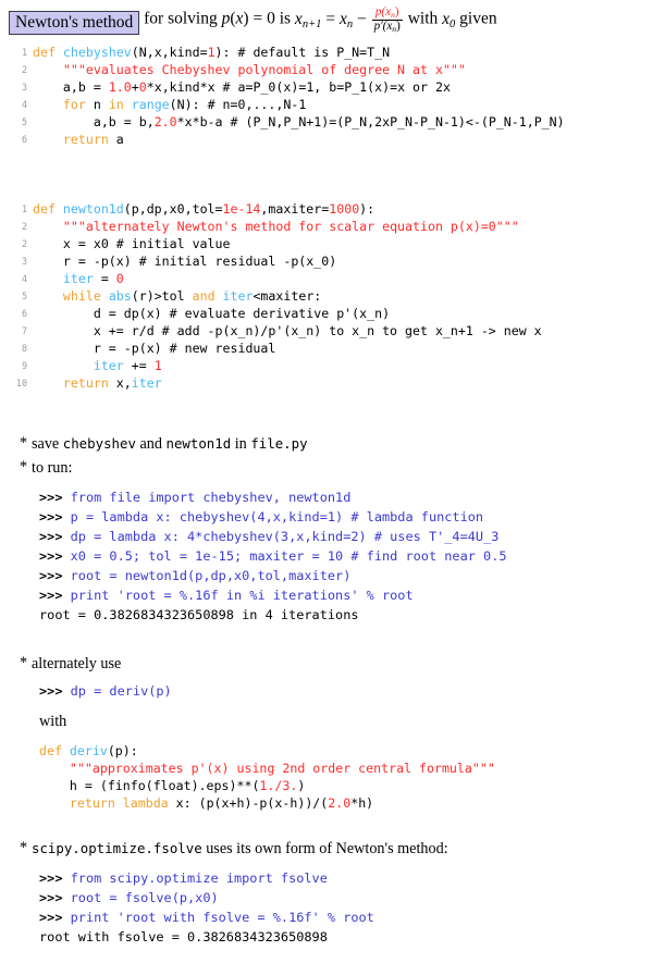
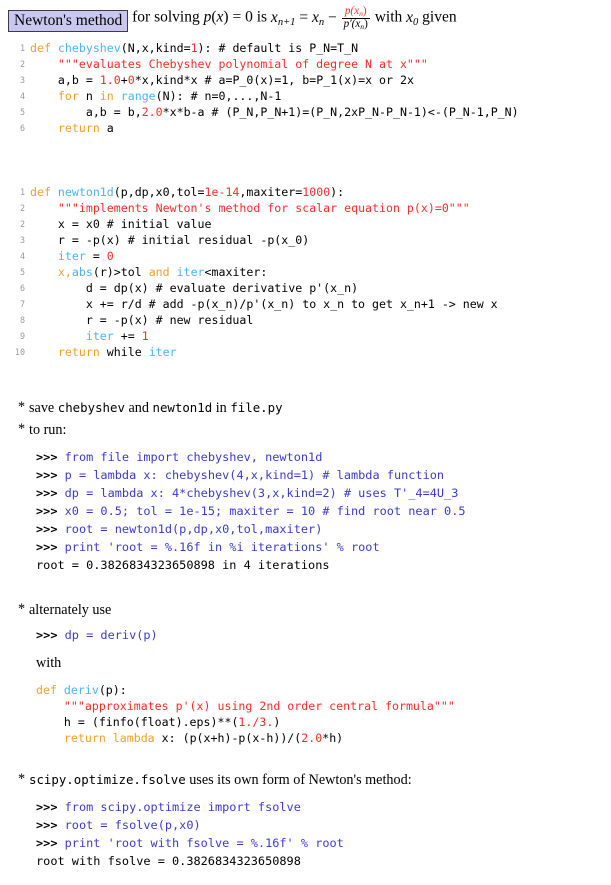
  Newton's method for solving p(x) = 0 is xn+1 = xn −
  p(xn)
  p′(xn)
  with x0 given
  1 def chebyshev(N,x,kind=1): # default is P_N=T_N
  2 """evaluates Chebyshev polynomial of degree N at x"""
  3 a,b = 1.0+0*x,kind*x # a=P_0(x)=1, b=P_1(x)=x or 2x
  4 for n in range(N): # n=0,...,N-1
  5 a,b = b,2.0*x*b-a # (P_N,P_N+1)=(P_N,2xP_N-P_N-1)<-(P_N-1,P_N)
  6 return a
  1 def newton1d(p,dp,x0,tol=1e-14,maxiter=1000):
- 2 """alternately Newton's method for scalar equation p(x)=0"""
+ 2 """implements Newton's method for scalar equation p(x)=0"""
  2 x = x0 # initial value
  3 r = -p(x) # initial residual -p(x_0)
  4 iter = 0
- 5 while abs(r)>tol and iter<maxiter:
+ 5 x,abs(r)>tol and iter<maxiter:
  6 d = dp(x) # evaluate derivative p'(x_n)
  7 x += r/d # add -p(x_n)/p'(x_n) to x_n to get x_n+1 -> new x
  8 r = -p(x) # new residual
  9 iter += 1
- 10 return x,iter
+ 10 return while iter
  * save chebyshev and newton1d in file.py
  * to run:
  >>> from file import chebyshev, newton1d
  >>> p = lambda x: chebyshev(4,x,kind=1) # lambda function
  >>> dp = lambda x: 4*chebyshev(3,x,kind=2) # uses T'_4=4U_3
  >>> x0 = 0.5; tol = 1e-15; maxiter = 10 # find root near 0.5
  >>> root = newton1d(p,dp,x0,tol,maxiter)
  >>> print 'root = %.16f in %i iterations' % root
  root = 0.3826834323650898 in 4 iterations
  * alternately use
  >>> dp = deriv(p)
  with
  def deriv(p):
  """approximates p'(x) using 2nd order central formula"""
  h = (finfo(float).eps)**(1./3.)
  return lambda x: (p(x+h)-p(x-h))/(2.0*h)
  * scipy.optimize.fsolve uses its own form of Newton's method:
  >>> from scipy.optimize import fsolve
  >>> root = fsolve(p,x0)
  >>> print 'root with fsolve = %.16f' % root
  root with fsolve = 0.3826834323650898
